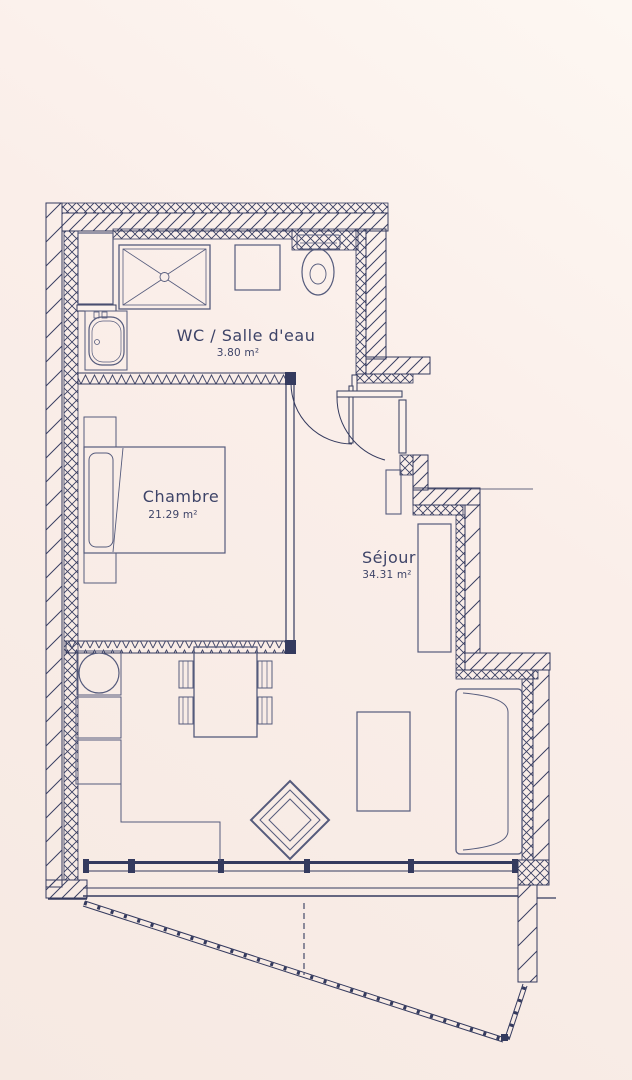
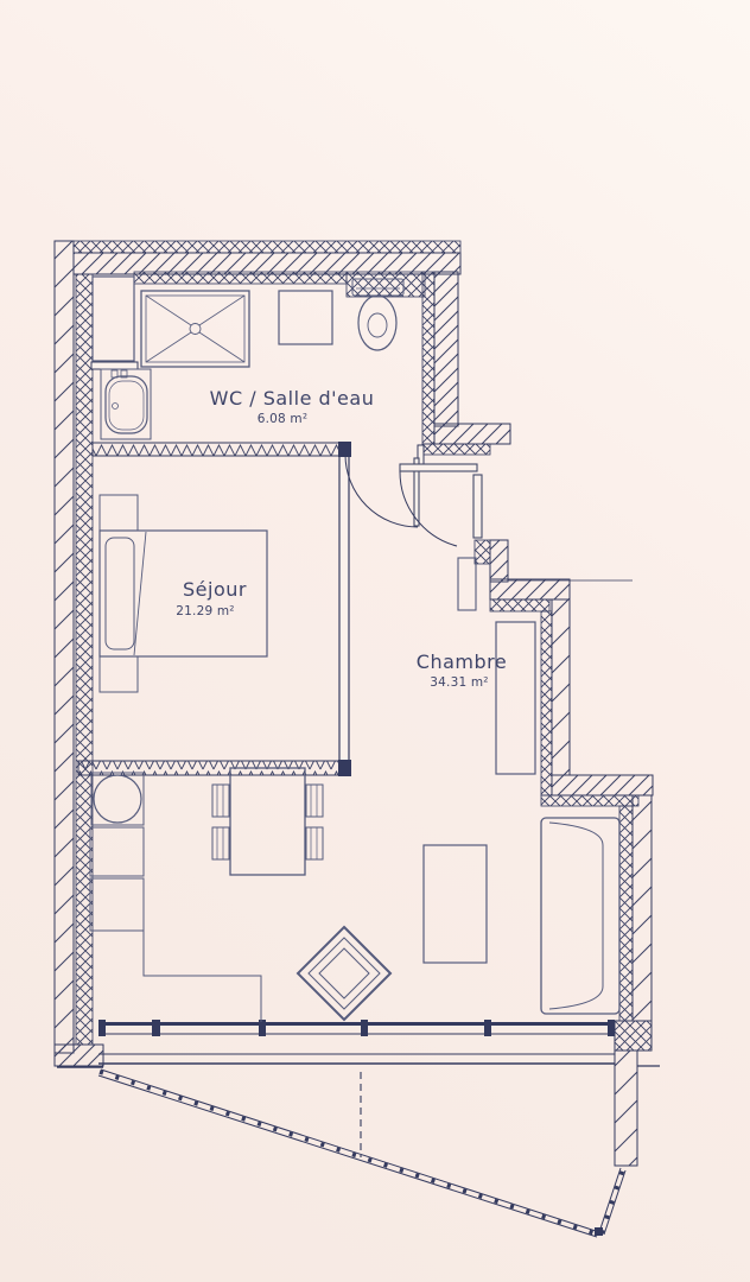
  WC / Salle d'eau
- 3.80 m²
+ 6.08 m²
- Chambre
+ Séjour
  21.29 m²
- Séjour
+ Chambre
  34.31 m²
